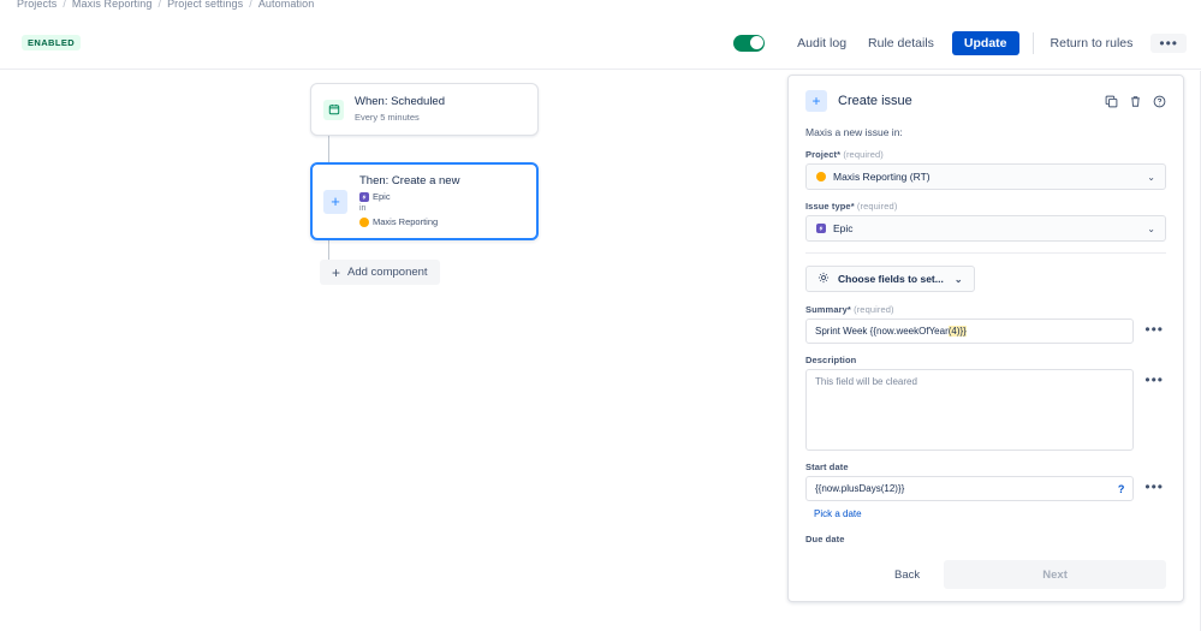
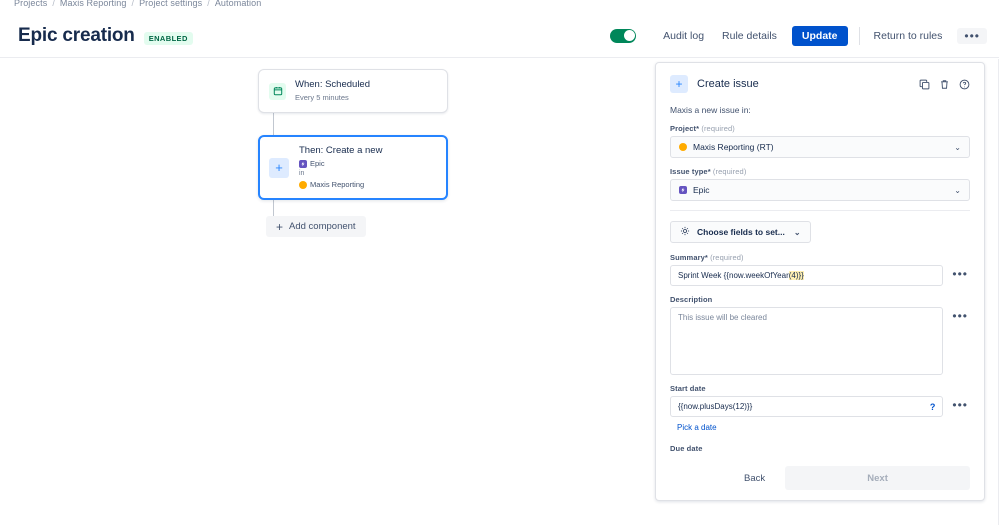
  Projects
  /
  Maxis Reporting
  /
  Project settings
  /
  Automation
+ Epic creation
  ENABLED
  Audit log
  Rule details
  Update
  Return to rules
  •••
  When: Scheduled
  Every 5 minutes
  +
  Then: Create a new
  Epic
  Maxis Reporting
  +
  Add component
  +
  Create issue
  Maxis a new issue in:
  Project* (required)
  Maxis Reporting (RT)
  ⌄
  Issue type* (required)
  Epic
  ⌄
  Choose fields to set...
  ⌄
  Summary* (required)
  Sprint Week {{now.weekOfYear
  (4)}}
  •••
  Description
- This field will be cleared
+ This issue will be cleared
  •••
  Start date
  {{now.plusDays(12)}}
  ?
  •••
  Pick a date
  Due date
  Back
  Next
